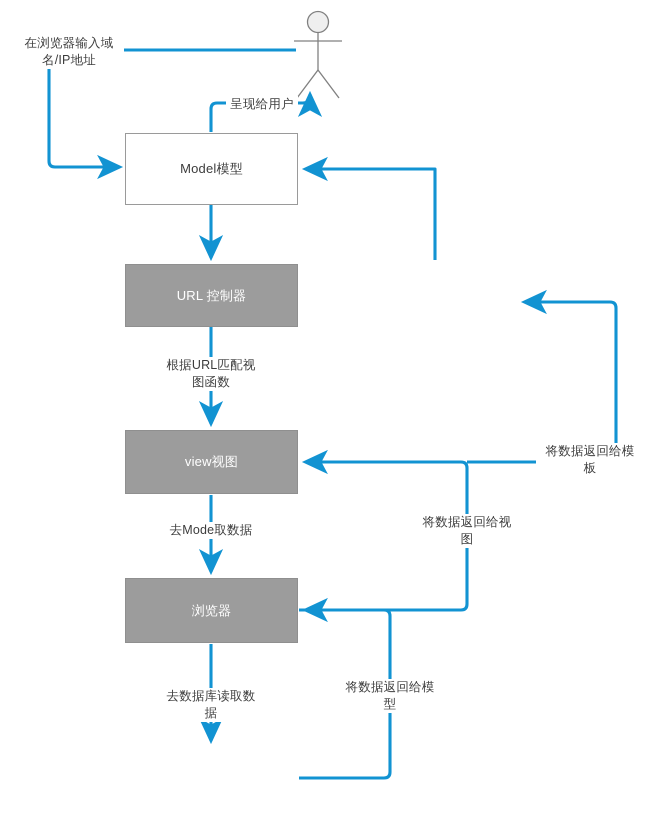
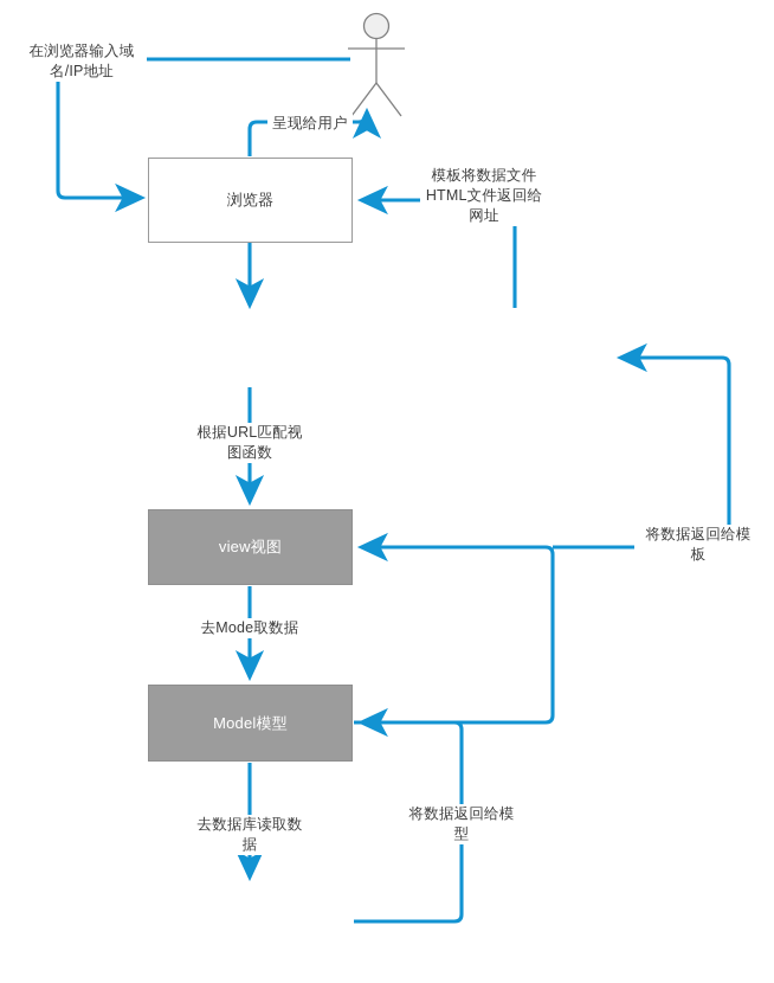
- Model模型
+ 浏览器
- URL 控制器
  view视图
- 浏览器
+ Model模型
  在浏览器输入域
  名/IP地址
  呈现给用户
+ 模板将数据文件
+ HTML文件返回给
+ 网址
  根据URL匹配视
  图函数
  去Mode取数据
  将数据返回给模
  板
- 将数据返回给视
- 图
  去数据库读取数
  据
  将数据返回给模
  型
